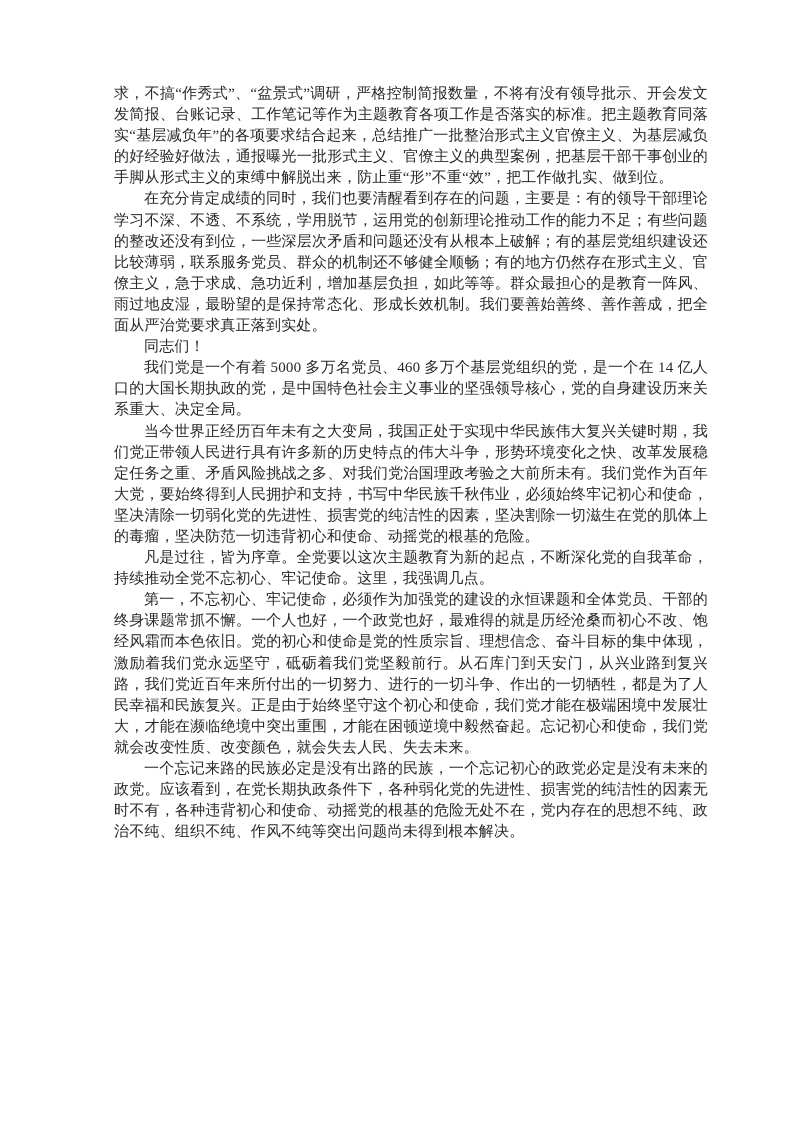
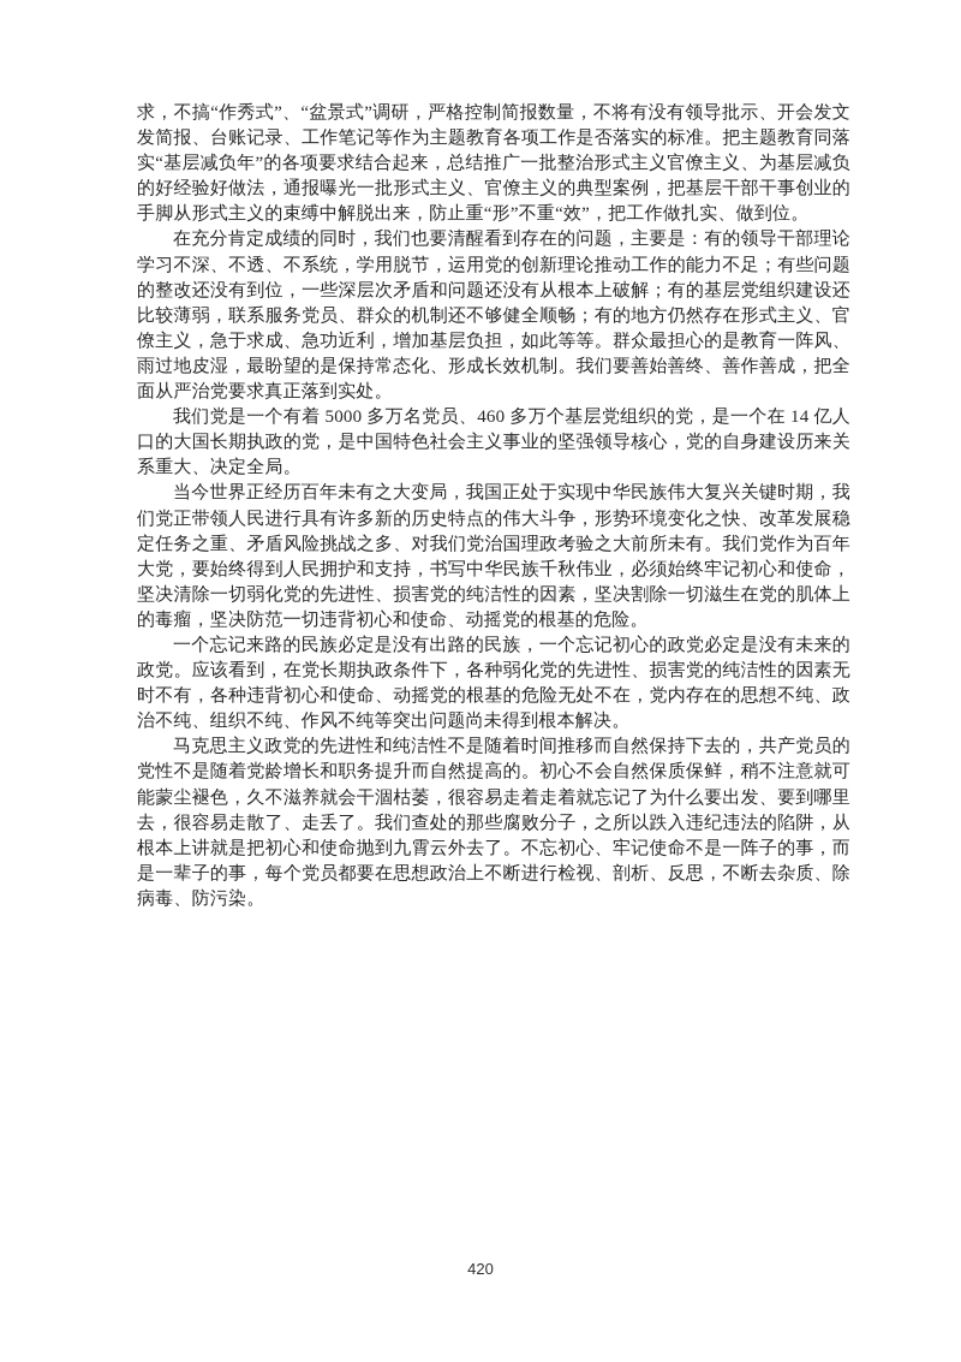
  求，不搞“作秀式”、“盆景式”调研，严格控制简报数量，不将有没有领导批示、开会发文发简报、台账记录、工作笔记等作为主题教育各项工作是否落实的标准。把主题教育同落实“基层减负年”的各项要求结合起来，总结推广一批整治形式主义官僚主义、为基层减负的好经验好做法，通报曝光一批形式主义、官僚主义的典型案例，把基层干部干事创业的手脚从形式主义的束缚中解脱出来，防止重“形”不重“效”，把工作做扎实、做到位。
  在充分肯定成绩的同时，我们也要清醒看到存在的问题，主要是：有的领导干部理论学习不深、不透、不系统，学用脱节，运用党的创新理论推动工作的能力不足；有些问题的整改还没有到位，一些深层次矛盾和问题还没有从根本上破解；有的基层党组织建设还比较薄弱，联系服务党员、群众的机制还不够健全顺畅；有的地方仍然存在形式主义、官僚主义，急于求成、急功近利，增加基层负担，如此等等。群众最担心的是教育一阵风、雨过地皮湿，最盼望的是保持常态化、形成长效机制。我们要善始善终、善作善成，把全面从严治党要求真正落到实处。
- 同志们！
  我们党是一个有着 5000 多万名党员、460 多万个基层党组织的党，是一个在 14 亿人口的大国长期执政的党，是中国特色社会主义事业的坚强领导核心，党的自身建设历来关系重大、决定全局。
  当今世界正经历百年未有之大变局，我国正处于实现中华民族伟大复兴关键时期，我们党正带领人民进行具有许多新的历史特点的伟大斗争，形势环境变化之快、改革发展稳定任务之重、矛盾风险挑战之多、对我们党治国理政考验之大前所未有。我们党作为百年大党，要始终得到人民拥护和支持，书写中华民族千秋伟业，必须始终牢记初心和使命，坚决清除一切弱化党的先进性、损害党的纯洁性的因素，坚决割除一切滋生在党的肌体上的毒瘤，坚决防范一切违背初心和使命、动摇党的根基的危险。
- 凡是过往，皆为序章。全党要以这次主题教育为新的起点，不断深化党的自我革命，持续推动全党不忘初心、牢记使命。这里，我强调几点。
- 第一，不忘初心、牢记使命，必须作为加强党的建设的永恒课题和全体党员、干部的终身课题常抓不懈。一个人也好，一个政党也好，最难得的就是历经沧桑而初心不改、饱经风霜而本色依旧。党的初心和使命是党的性质宗旨、理想信念、奋斗目标的集中体现，激励着我们党永远坚守，砥砺着我们党坚毅前行。从石库门到天安门，从兴业路到复兴路，我们党近百年来所付出的一切努力、进行的一切斗争、作出的一切牺牲，都是为了人民幸福和民族复兴。正是由于始终坚守这个初心和使命，我们党才能在极端困境中发展壮大，才能在濒临绝境中突出重围，才能在困顿逆境中毅然奋起。忘记初心和使命，我们党就会改变性质、改变颜色，就会失去人民、失去未来。
  一个忘记来路的民族必定是没有出路的民族，一个忘记初心的政党必定是没有未来的政党。应该看到，在党长期执政条件下，各种弱化党的先进性、损害党的纯洁性的因素无时不有，各种违背初心和使命、动摇党的根基的危险无处不在，党内存在的思想不纯、政治不纯、组织不纯、作风不纯等突出问题尚未得到根本解决。
+ 马克思主义政党的先进性和纯洁性不是随着时间推移而自然保持下去的，共产党员的党性不是随着党龄增长和职务提升而自然提高的。初心不会自然保质保鲜，稍不注意就可能蒙尘褪色，久不滋养就会干涸枯萎，很容易走着走着就忘记了为什么要出发、要到哪里去，很容易走散了、走丢了。我们查处的那些腐败分子，之所以跌入违纪违法的陷阱，从根本上讲就是把初心和使命抛到九霄云外去了。不忘初心、牢记使命不是一阵子的事，而是一辈子的事，每个党员都要在思想政治上不断进行检视、剖析、反思，不断去杂质、除病毒、防污染。
+ 420
